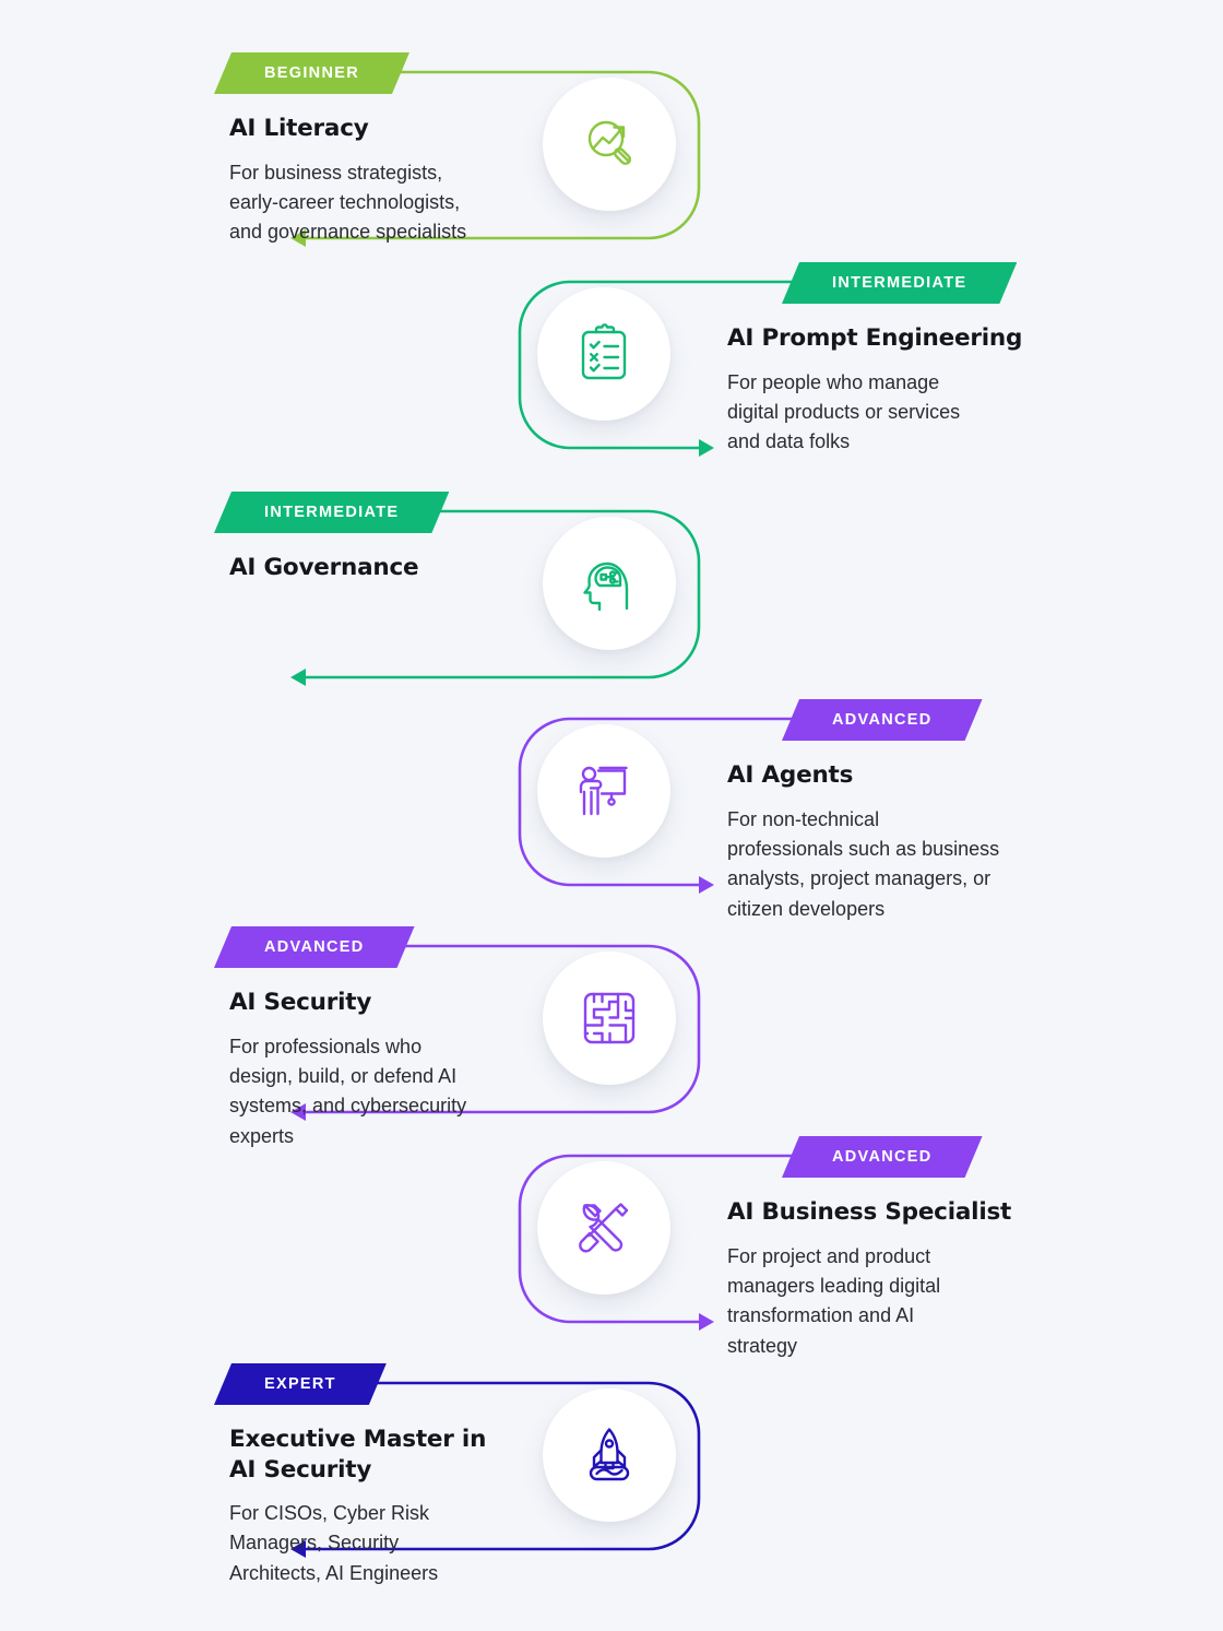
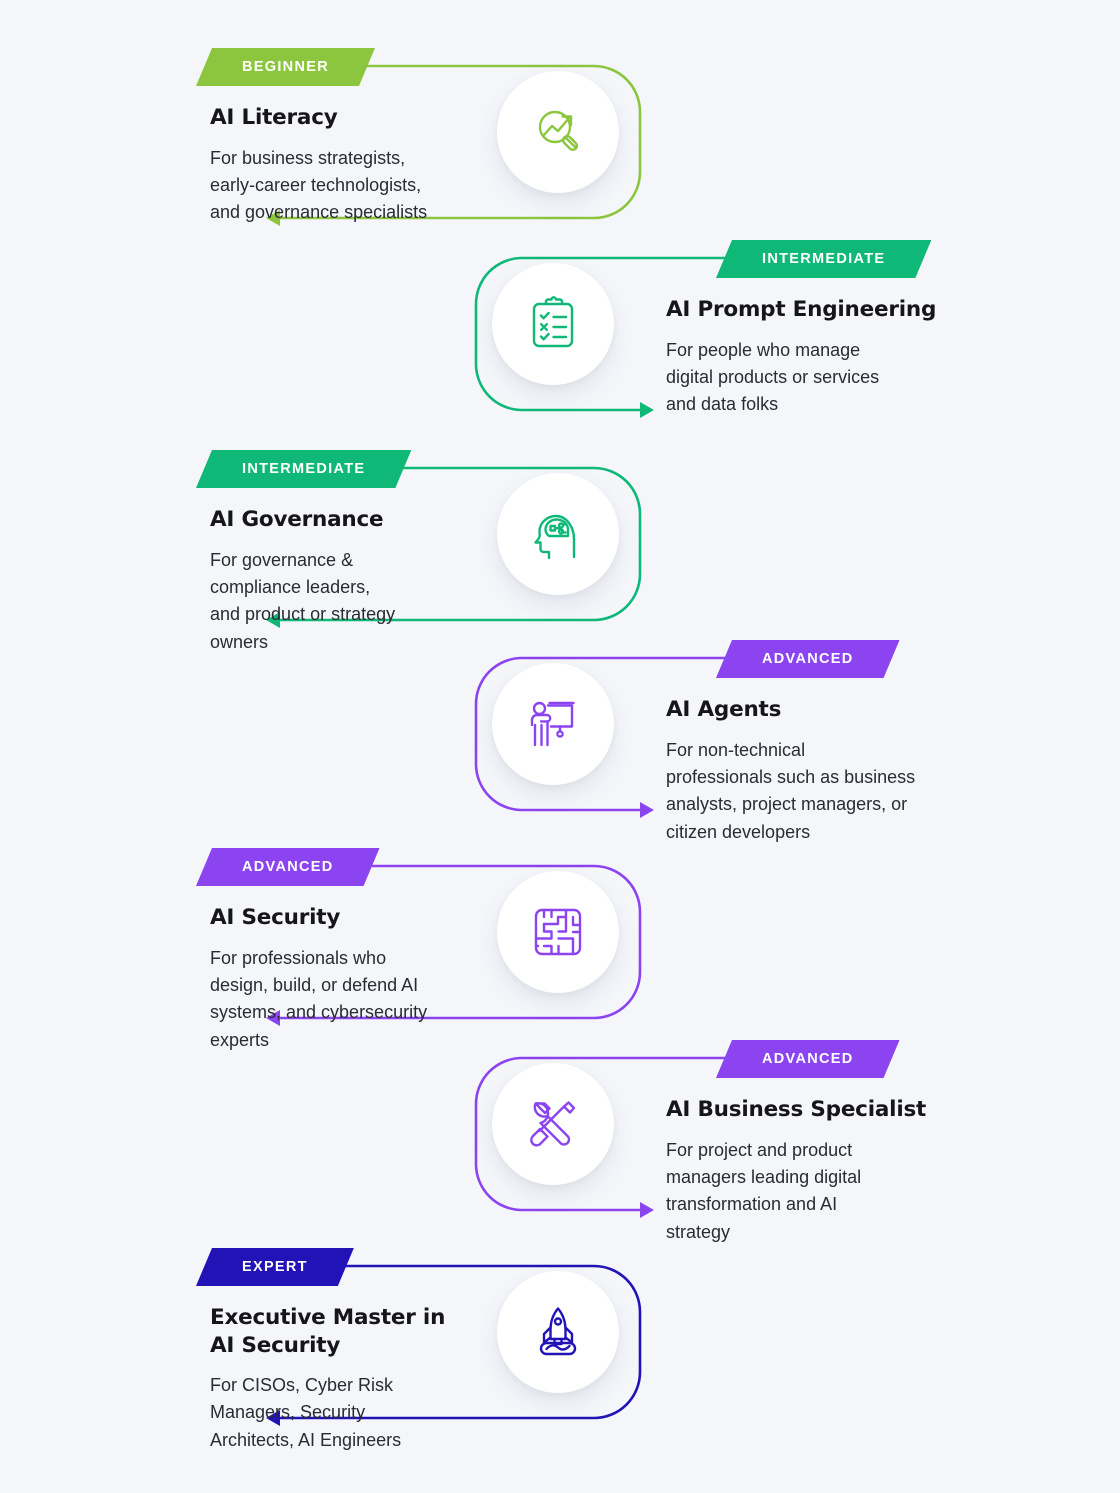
  BEGINNER
  AI Literacy
  For business strategists,
  early-career technologists,
  and governance specialists
  INTERMEDIATE
  AI Prompt Engineering
  For people who manage
  digital products or services
  and data folks
  INTERMEDIATE
  AI Governance
+ For governance &
+ compliance leaders,
+ and product or strategy
+ owners
  ADVANCED
  AI Agents
  For non-technical
  professionals such as business
  analysts, project managers, or
  citizen developers
  ADVANCED
  AI Security
  For professionals who
  design, build, or defend AI
  systems, and cybersecurity
  experts
  ADVANCED
  AI Business Specialist
  For project and product
  managers leading digital
  transformation and AI
  strategy
  EXPERT
  Executive Master in
  AI Security
  For CISOs, Cyber Risk
  Managers, Security
  Architects, AI Engineers
